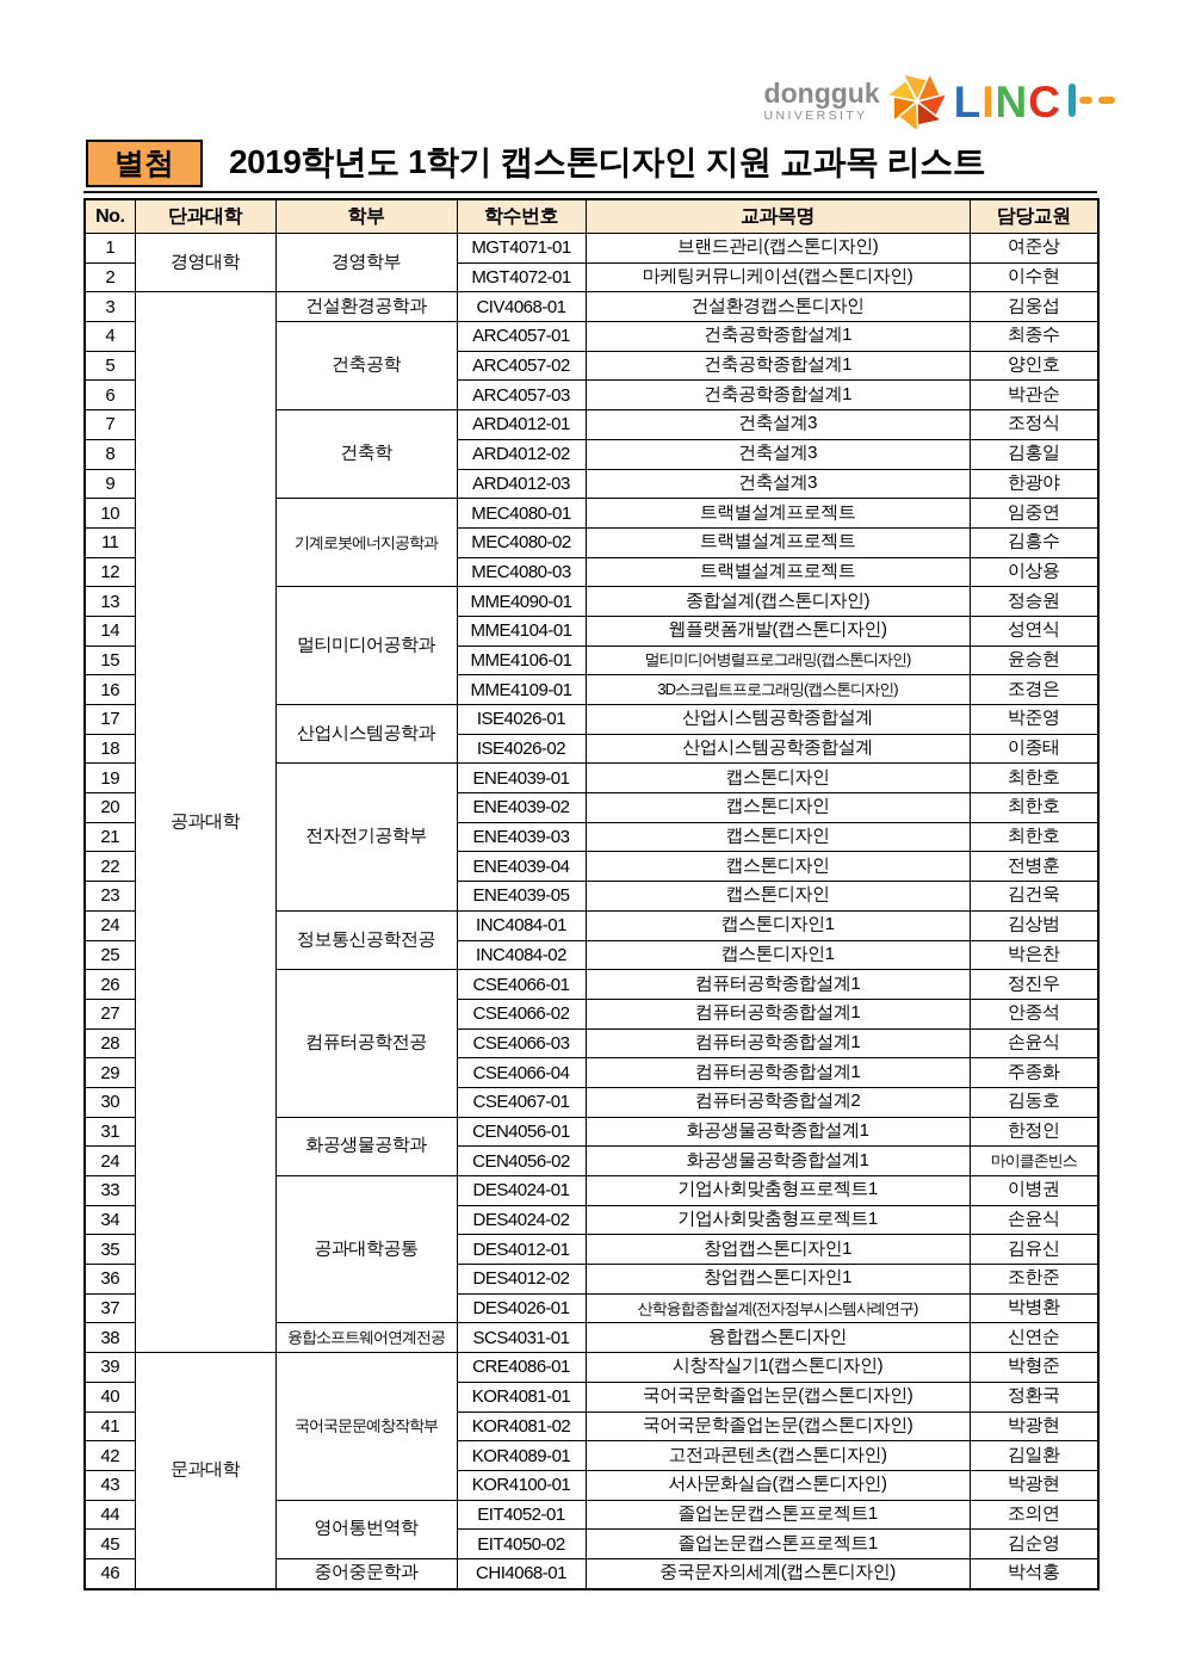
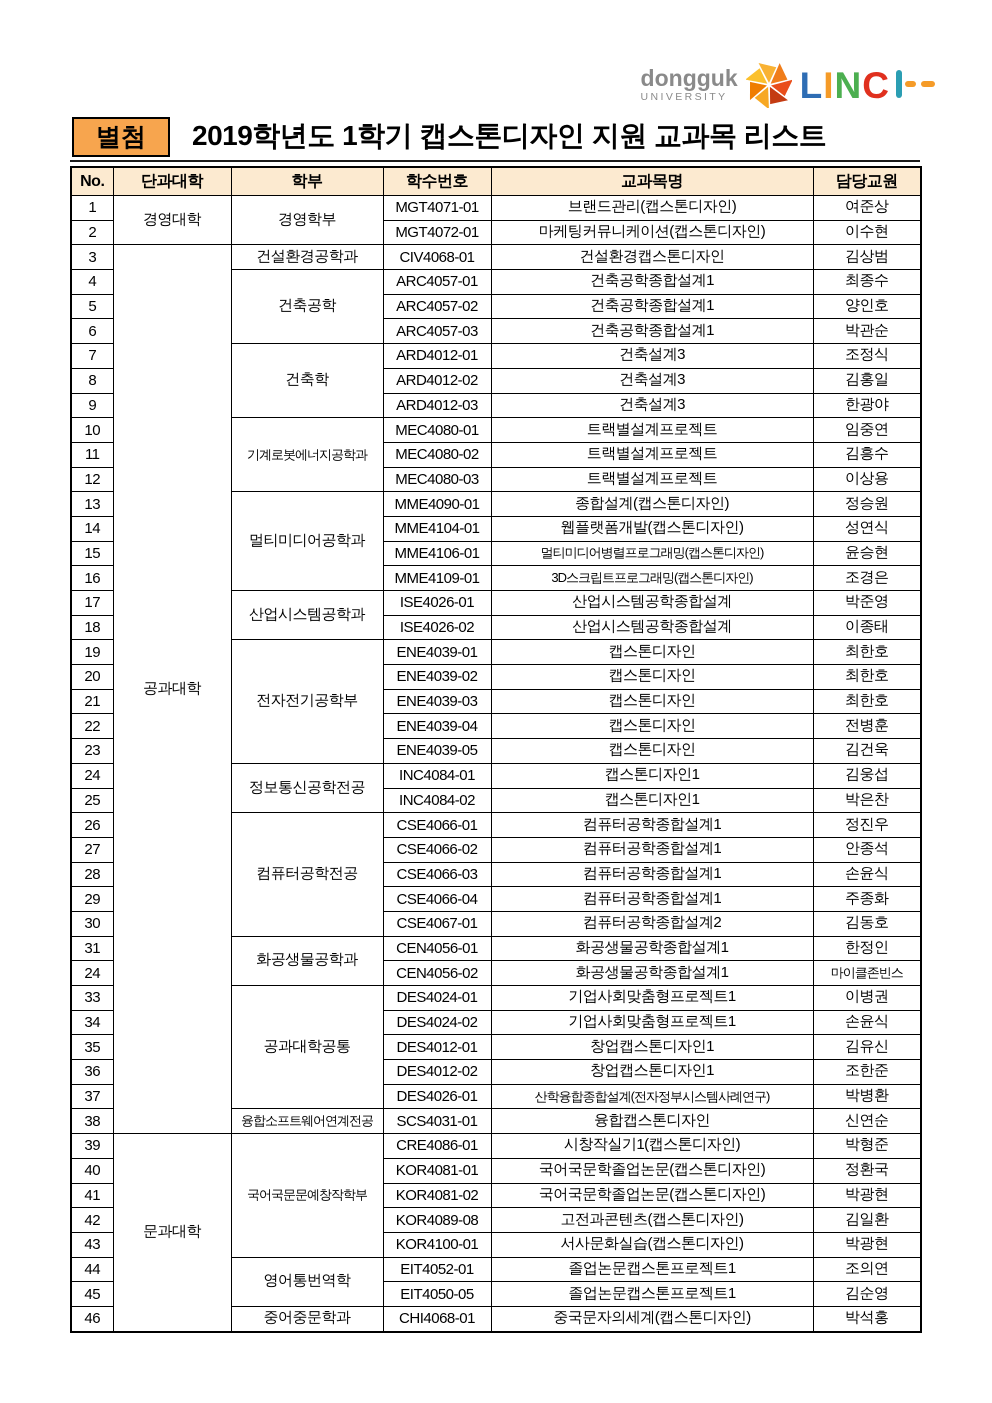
  dongguk
  UNIVERSITY
  LINC
  별첨
  2019학년도 1학기 캡스톤디자인 지원 교과목 리스트
  No.	단과대학	학부	학수번호	교과목명	담당교원
  1	경영대학	경영학부	MGT4071-01	브랜드관리(캡스톤디자인)	여준상
  2	MGT4072-01	마케팅커뮤니케이션(캡스톤디자인)	이수현
- 3	공과대학	건설환경공학과	CIV4068-01	건설환경캡스톤디자인	김웅섭
+ 3	공과대학	건설환경공학과	CIV4068-01	건설환경캡스톤디자인	김상범
  4	건축공학	ARC4057-01	건축공학종합설계1	최종수
  5	ARC4057-02	건축공학종합설계1	양인호
  6	ARC4057-03	건축공학종합설계1	박관순
  7	건축학	ARD4012-01	건축설계3	조정식
  8	ARD4012-02	건축설계3	김홍일
  9	ARD4012-03	건축설계3	한광야
  10	기계로봇에너지공학과	MEC4080-01	트랙별설계프로젝트	임중연
  11	MEC4080-02	트랙별설계프로젝트	김흥수
  12	MEC4080-03	트랙별설계프로젝트	이상용
  13	멀티미디어공학과	MME4090-01	종합설계(캡스톤디자인)	정승원
  14	MME4104-01	웹플랫폼개발(캡스톤디자인)	성연식
  15	MME4106-01	멀티미디어병렬프로그래밍(캡스톤디자인)	윤승현
  16	MME4109-01	3D스크립트프로그래밍(캡스톤디자인)	조경은
  17	산업시스템공학과	ISE4026-01	산업시스템공학종합설계	박준영
  18	ISE4026-02	산업시스템공학종합설계	이종태
  19	전자전기공학부	ENE4039-01	캡스톤디자인	최한호
  20	ENE4039-02	캡스톤디자인	최한호
  21	ENE4039-03	캡스톤디자인	최한호
  22	ENE4039-04	캡스톤디자인	전병훈
  23	ENE4039-05	캡스톤디자인	김건욱
- 24	정보통신공학전공	INC4084-01	캡스톤디자인1	김상범
+ 24	정보통신공학전공	INC4084-01	캡스톤디자인1	김웅섭
  25	INC4084-02	캡스톤디자인1	박은찬
  26	컴퓨터공학전공	CSE4066-01	컴퓨터공학종합설계1	정진우
  27	CSE4066-02	컴퓨터공학종합설계1	안종석
  28	CSE4066-03	컴퓨터공학종합설계1	손윤식
  29	CSE4066-04	컴퓨터공학종합설계1	주종화
  30	CSE4067-01	컴퓨터공학종합설계2	김동호
  31	화공생물공학과	CEN4056-01	화공생물공학종합설계1	한정인
  24	CEN4056-02	화공생물공학종합설계1	마이클존빈스
  33	공과대학공통	DES4024-01	기업사회맞춤형프로젝트1	이병권
  34	DES4024-02	기업사회맞춤형프로젝트1	손윤식
  35	DES4012-01	창업캡스톤디자인1	김유신
  36	DES4012-02	창업캡스톤디자인1	조한준
  37	DES4026-01	산학융합종합설계(전자정부시스템사례연구)	박병환
  38	융합소프트웨어연계전공	SCS4031-01	융합캡스톤디자인	신연순
  39	문과대학	국어국문문예창작학부	CRE4086-01	시창작실기1(캡스톤디자인)	박형준
  40	KOR4081-01	국어국문학졸업논문(캡스톤디자인)	정환국
  41	KOR4081-02	국어국문학졸업논문(캡스톤디자인)	박광현
- 42	KOR4089-01	고전과콘텐츠(캡스톤디자인)	김일환
+ 42	KOR4089-08	고전과콘텐츠(캡스톤디자인)	김일환
  43	KOR4100-01	서사문화실습(캡스톤디자인)	박광현
  44	영어통번역학	EIT4052-01	졸업논문캡스톤프로젝트1	조의연
- 45	EIT4050-02	졸업논문캡스톤프로젝트1	김순영
+ 45	EIT4050-05	졸업논문캡스톤프로젝트1	김순영
  46	중어중문학과	CHI4068-01	중국문자의세계(캡스톤디자인)	박석홍
